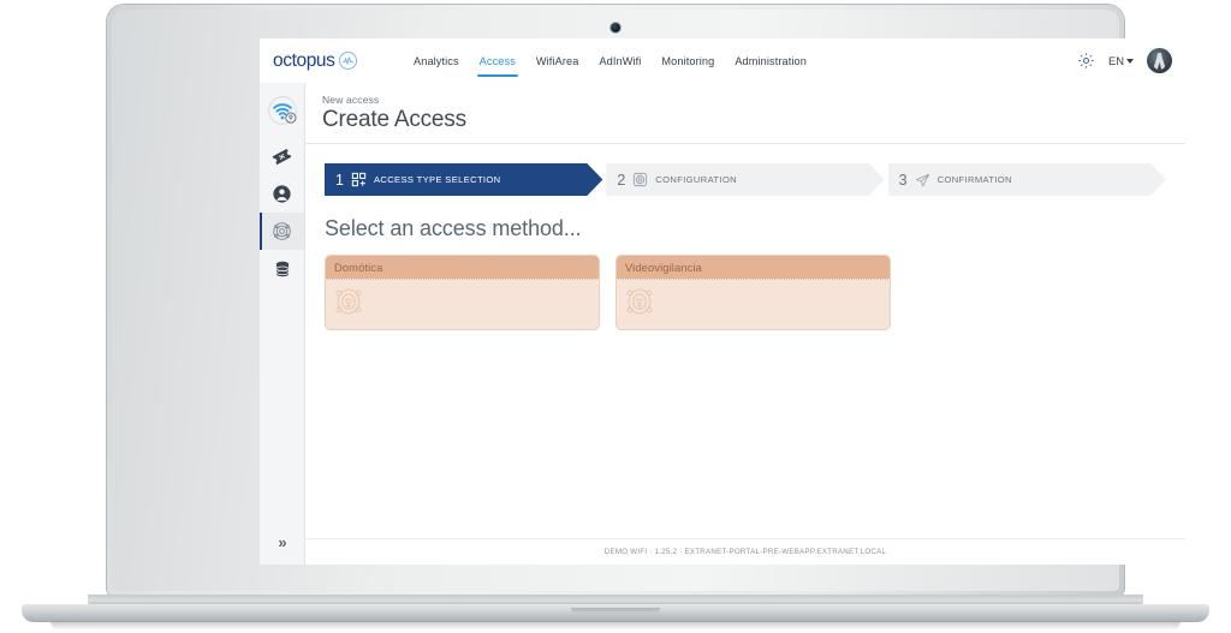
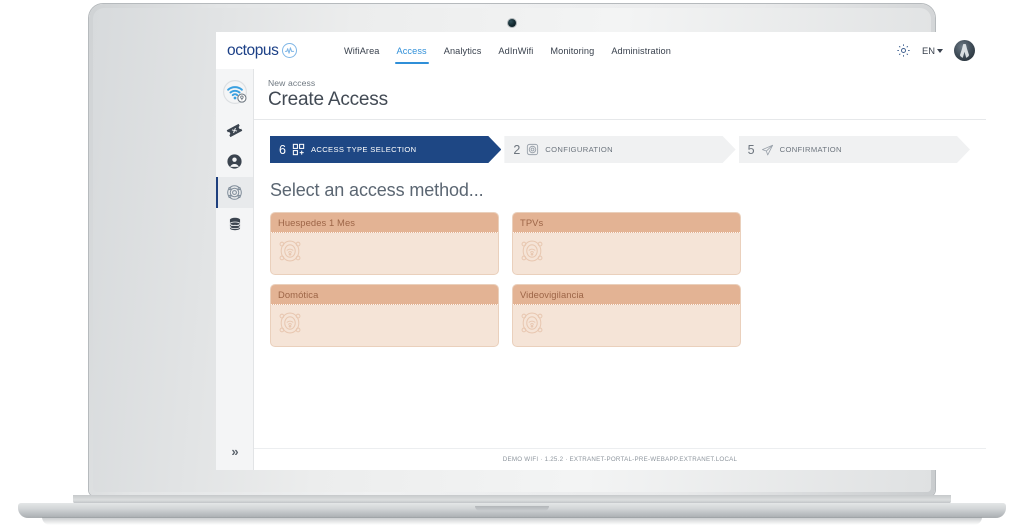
  octopus
- Analytics
+ WifiArea
  Access
- WifiArea
+ Analytics
  AdInWifi
  Monitoring
  Administration
  EN
  »
  New access
  Create Access
- 1
+ 6
  ACCESS TYPE SELECTION
  2
  CONFIGURATION
- 3
+ 5
  CONFIRMATION
  Select an access method...
+ Huespedes 1 Mes
+ TPVs
  Domótica
  Videovigilancia
